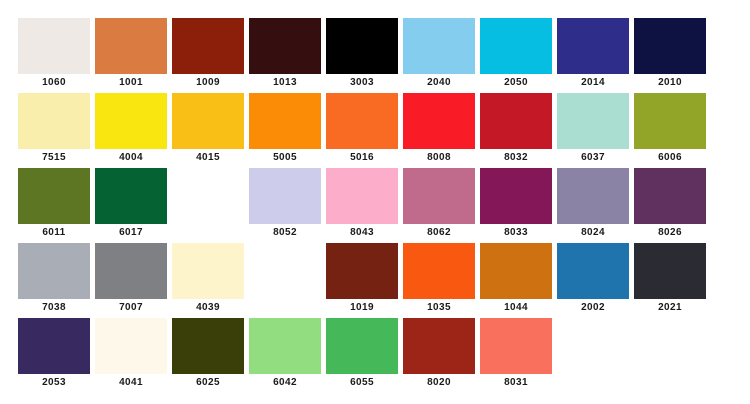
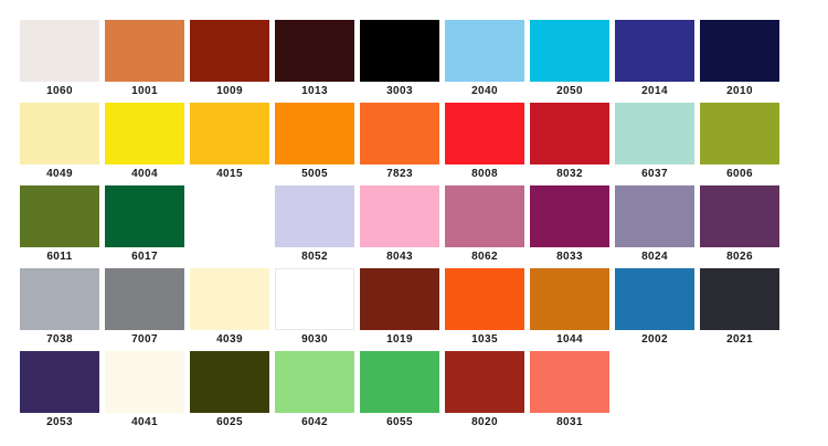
  1060
  1001
  1009
  1013
  3003
  2040
  2050
  2014
  2010
- 7515
+ 4049
  4004
  4015
  5005
- 5016
+ 7823
  8008
  8032
  6037
  6006
  6011
  6017
  8052
  8043
  8062
  8033
  8024
  8026
  7038
  7007
  4039
+ 9030
  1019
  1035
  1044
  2002
  2021
  2053
  4041
  6025
  6042
  6055
  8020
  8031
